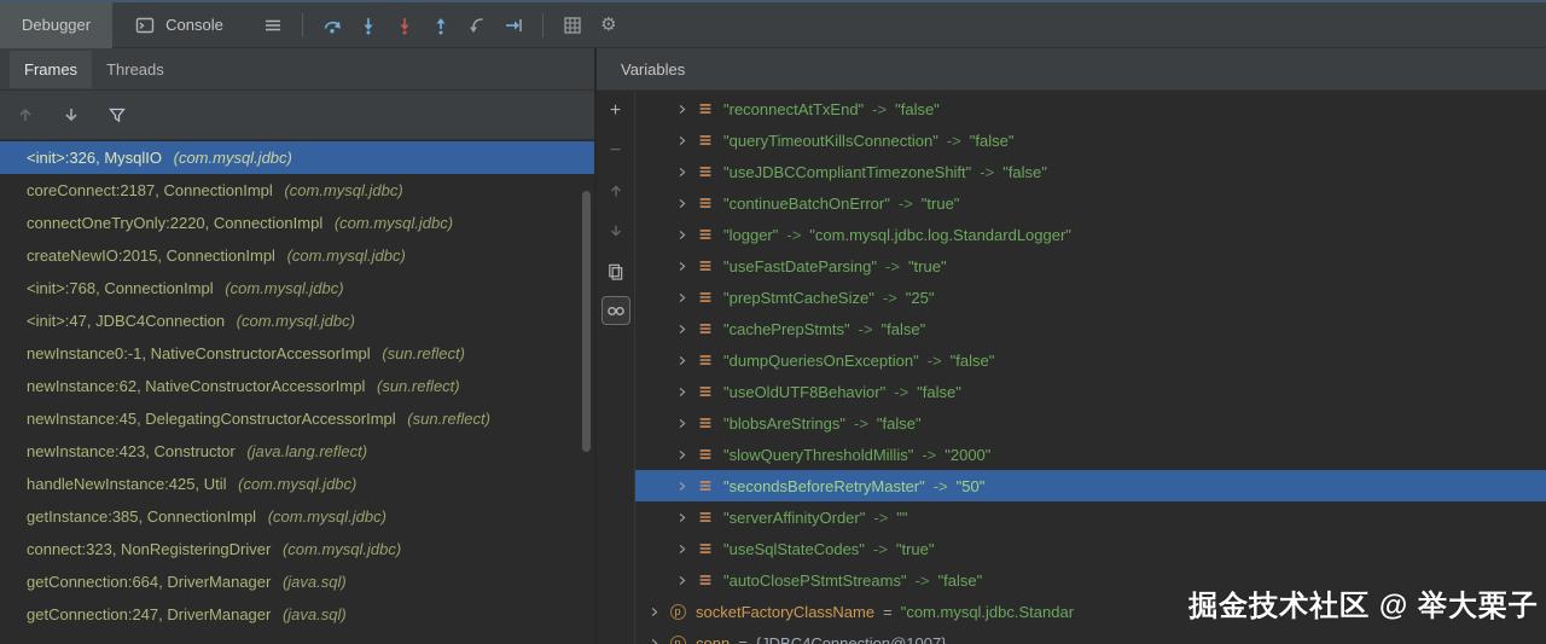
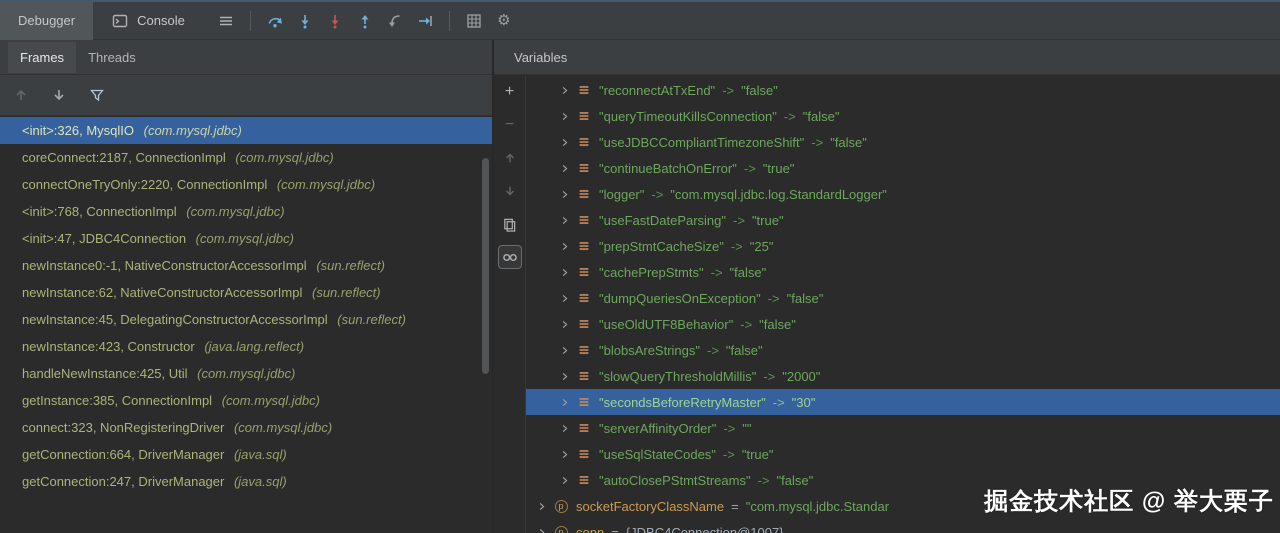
  Debugger
  Console
  ⚙
  Frames
  Threads
  <init>:326, MysqlIO (com.mysql.jdbc)
  coreConnect:2187, ConnectionImpl (com.mysql.jdbc)
  connectOneTryOnly:2220, ConnectionImpl (com.mysql.jdbc)
- createNewIO:2015, ConnectionImpl (com.mysql.jdbc)
  <init>:768, ConnectionImpl (com.mysql.jdbc)
  <init>:47, JDBC4Connection (com.mysql.jdbc)
  newInstance0:-1, NativeConstructorAccessorImpl (sun.reflect)
  newInstance:62, NativeConstructorAccessorImpl (sun.reflect)
  newInstance:45, DelegatingConstructorAccessorImpl (sun.reflect)
  newInstance:423, Constructor (java.lang.reflect)
  handleNewInstance:425, Util (com.mysql.jdbc)
  getInstance:385, ConnectionImpl (com.mysql.jdbc)
  connect:323, NonRegisteringDriver (com.mysql.jdbc)
  getConnection:664, DriverManager (java.sql)
  getConnection:247, DriverManager (java.sql)
  Variables
  +
  −
  "reconnectAtTxEnd"
  ->
  "false"
  "queryTimeoutKillsConnection"
  ->
  "false"
  "useJDBCCompliantTimezoneShift"
  ->
  "false"
  "continueBatchOnError"
  ->
  "true"
  "logger"
  ->
  "com.mysql.jdbc.log.StandardLogger"
  "useFastDateParsing"
  ->
  "true"
  "prepStmtCacheSize"
  ->
  "25"
  "cachePrepStmts"
  ->
  "false"
  "dumpQueriesOnException"
  ->
  "false"
  "useOldUTF8Behavior"
  ->
  "false"
  "blobsAreStrings"
  ->
  "false"
  "slowQueryThresholdMillis"
  ->
  "2000"
  "secondsBeforeRetryMaster"
  ->
- "50"
+ "30"
  "serverAffinityOrder"
  ->
  ""
  "useSqlStateCodes"
  ->
  "true"
  "autoClosePStmtStreams"
  ->
  "false"
  p
  socketFactoryClassName
  =
  "com.mysql.jdbc.Standar
  p
  conn
  =
  {JDBC4Connection@1007}
  掘金技术社区 @ 举大栗子
